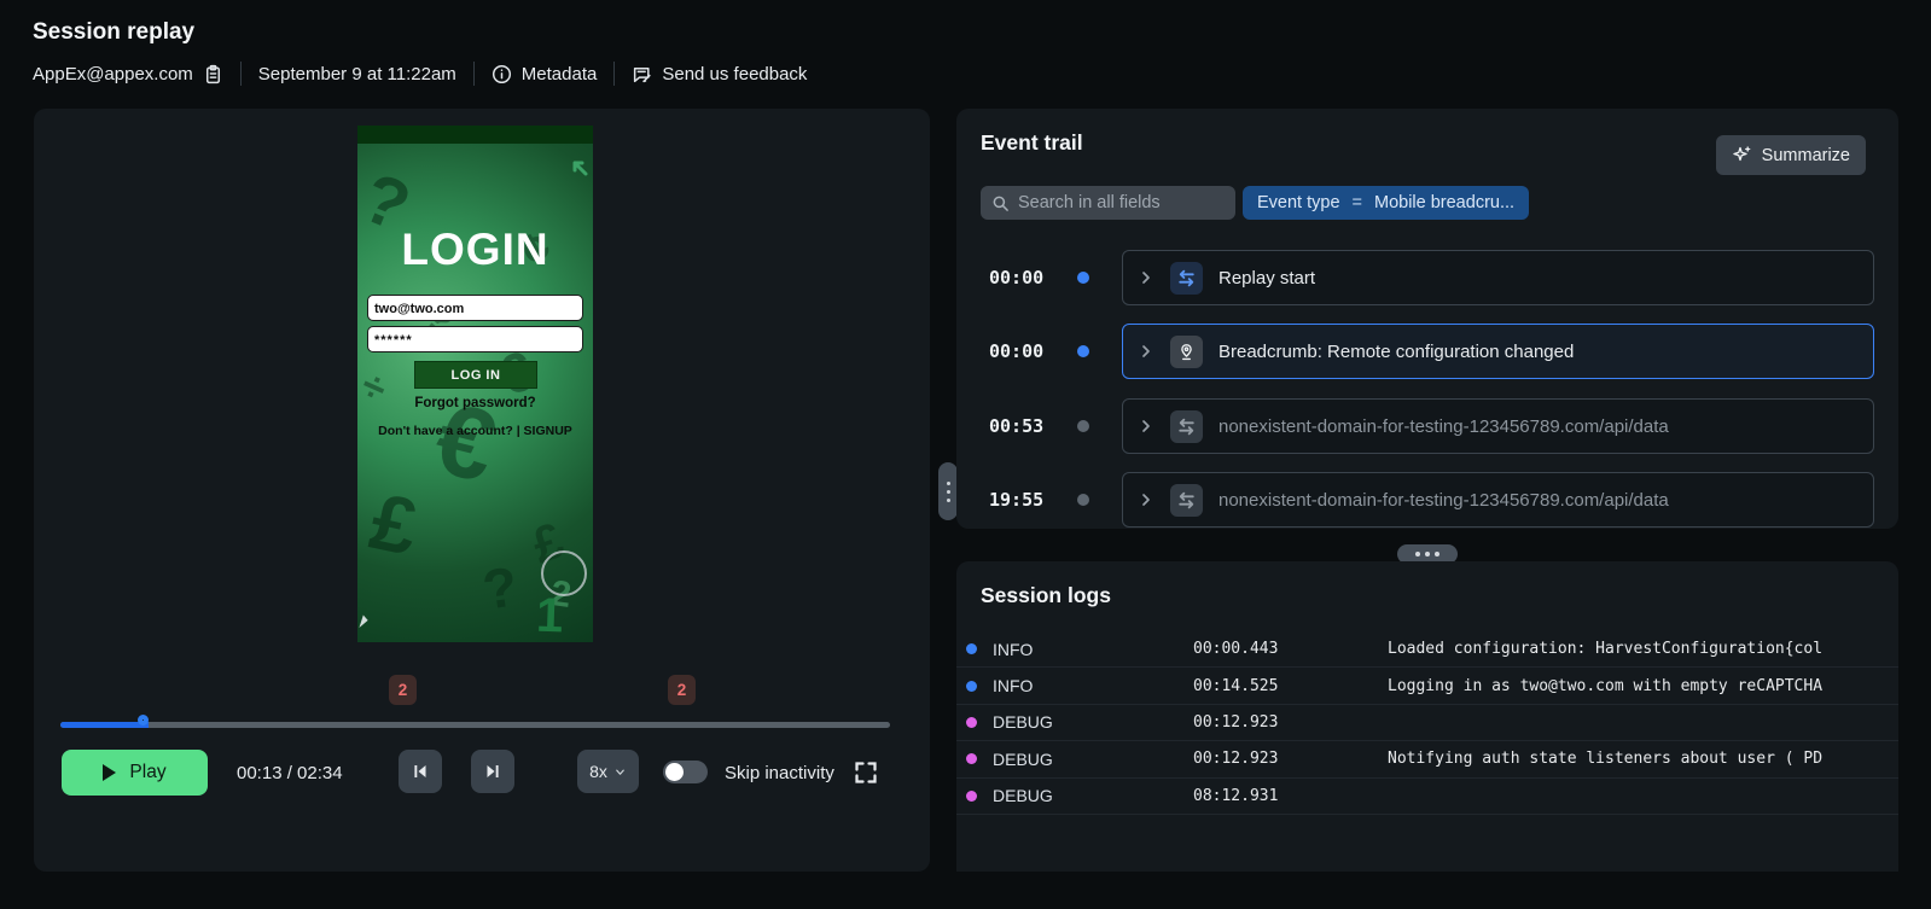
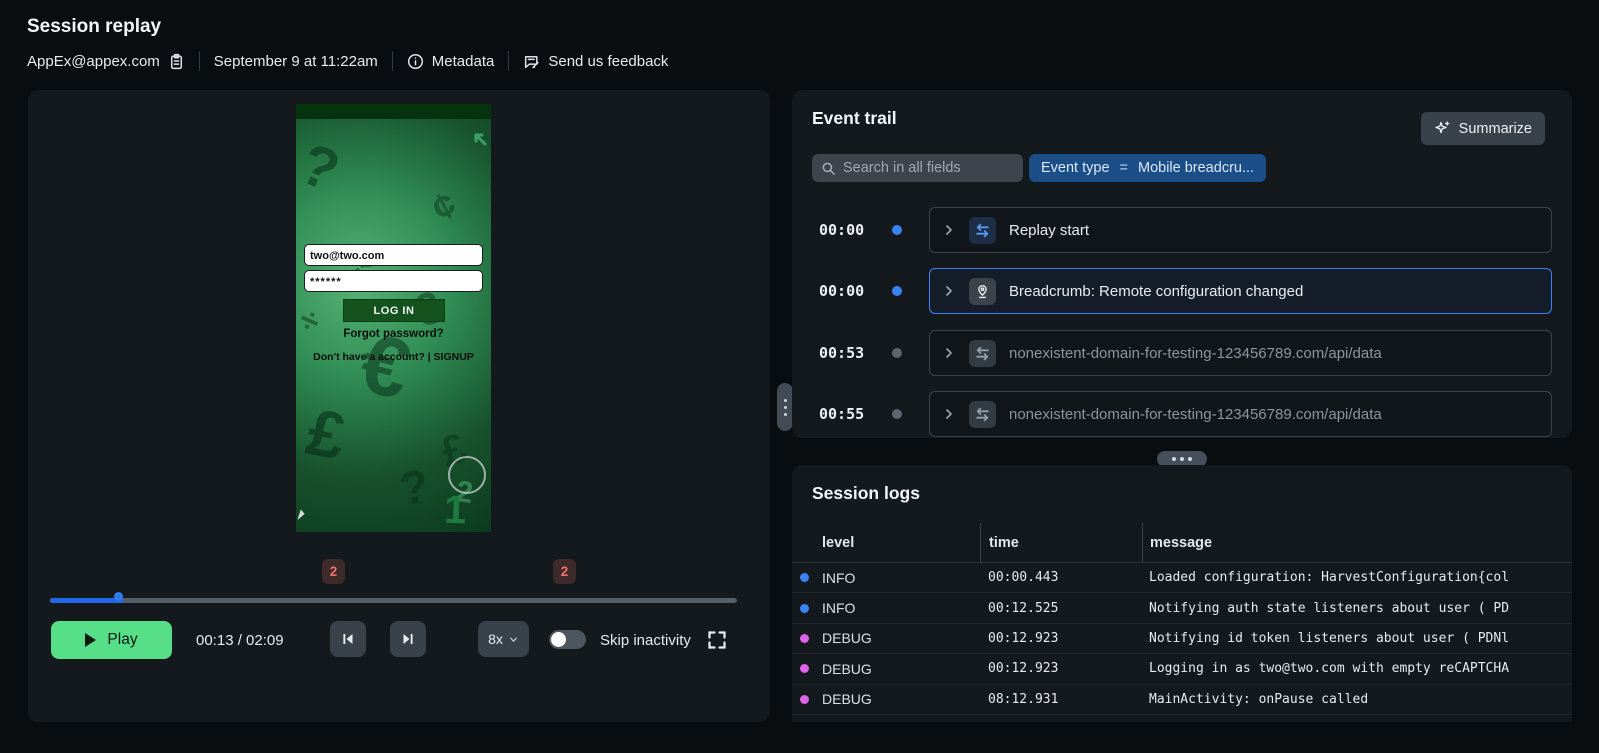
  Session replay
  AppEx@appex.com
  September 9 at 11:22am
  Metadata
  Send us feedback
- LOGIN
  two@two.com
  ******
  LOG IN
  Forgot password?
  Don't have a account? | SIGNUP
  2
  2
  Play
- 00:13 / 02:34
+ 00:13 / 02:09
  8x
  Skip inactivity
  Event trail
  Summarize
  Search in all fields
  Event type
  =
  Mobile breadcru...
  00:00
  Replay start
  00:00
  Breadcrumb: Remote configuration changed
  00:53
  nonexistent-domain-for-testing-123456789.com/api/data
- 19:55
+ 00:55
  nonexistent-domain-for-testing-123456789.com/api/data
  Session logs
+ level
+ time
+ message
  INFO
  00:00.443
  Loaded configuration: HarvestConfiguration{col
  INFO
- 00:14.525
+ 00:12.525
- Logging in as two@two.com with empty reCAPTCHA
+ Notifying auth state listeners about user ( PD
  DEBUG
  00:12.923
+ Notifying id token listeners about user ( PDNl
  DEBUG
  00:12.923
- Notifying auth state listeners about user ( PD
+ Logging in as two@two.com with empty reCAPTCHA
  DEBUG
  08:12.931
+ MainActivity: onPause called
